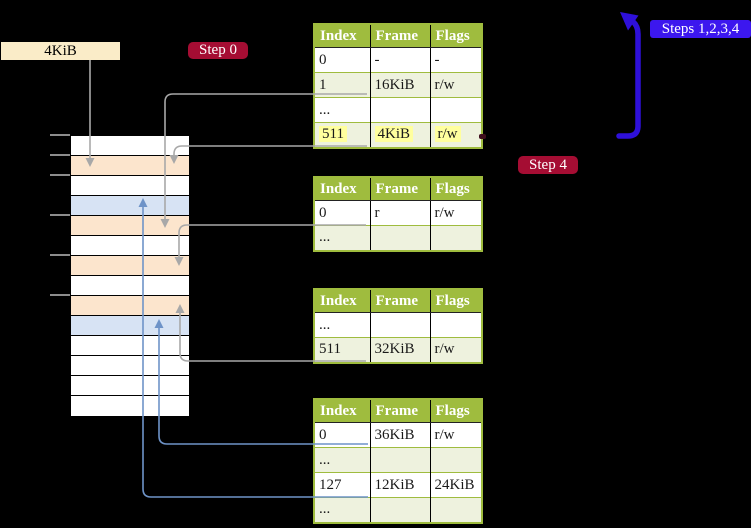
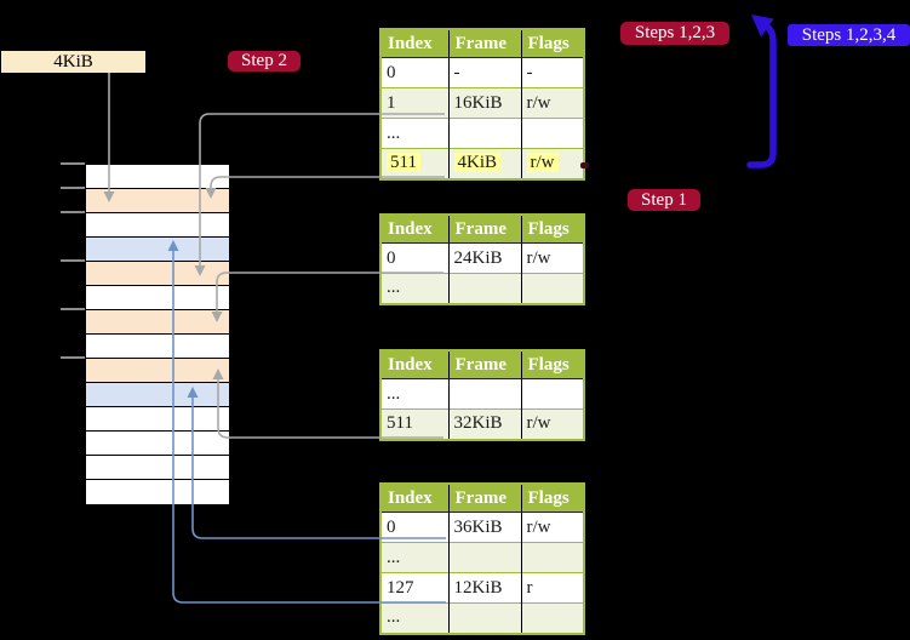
  4KiB
- Step 0
+ Step 2
+ Steps 1,2,3
  Steps 1,2,3,4
- Step 4
+ Step 1
  Index	Frame	Flags
  0	-	-
  1	16KiB	r/w
  ...
  511	4KiB	r/w
  Index	Frame	Flags
- 0	r	r/w
+ 0	24KiB	r/w
  ...
  Index	Frame	Flags
  ...
  511	32KiB	r/w
  Index	Frame	Flags
  0	36KiB	r/w
  ...
- 127	12KiB	24KiB
+ 127	12KiB	r
  ...
